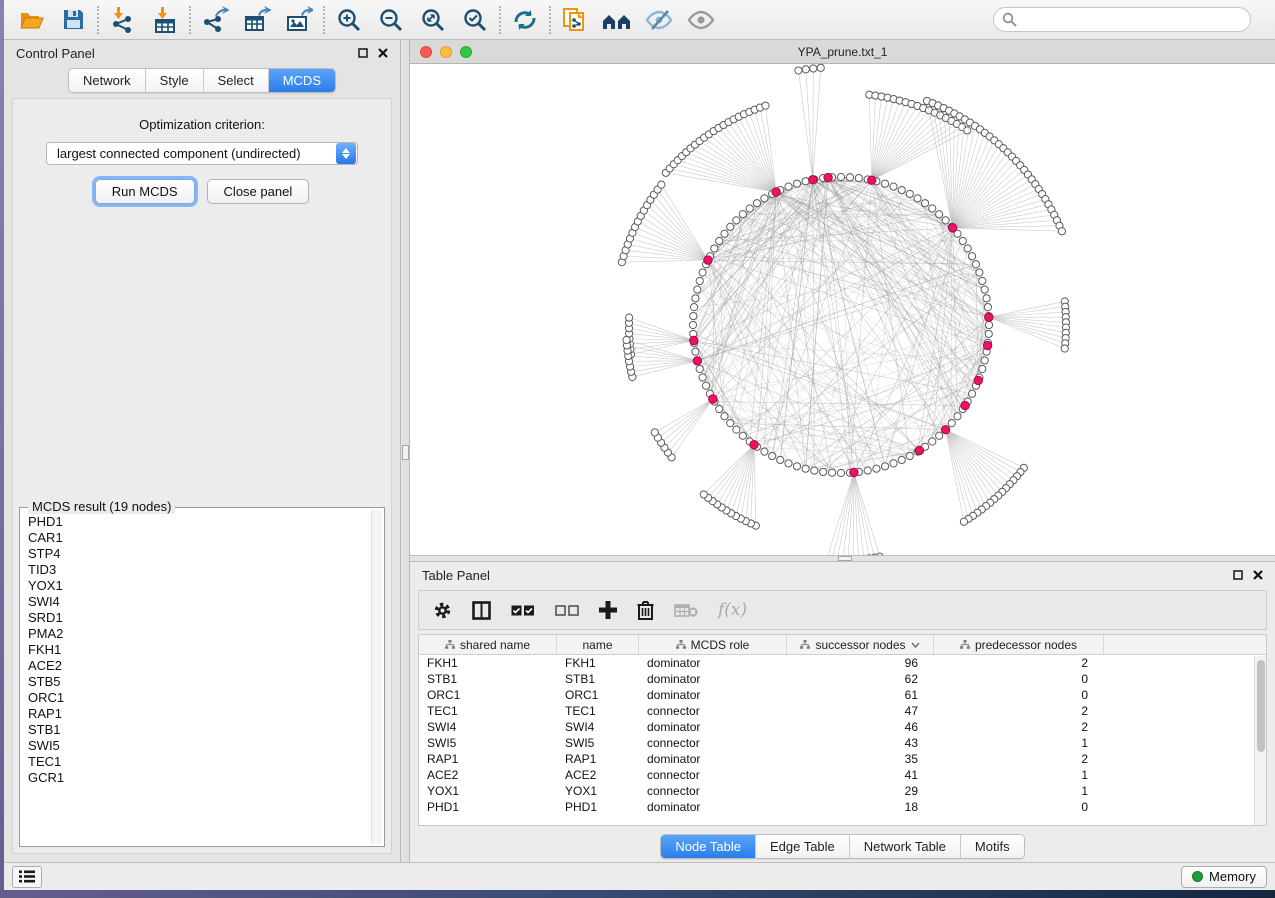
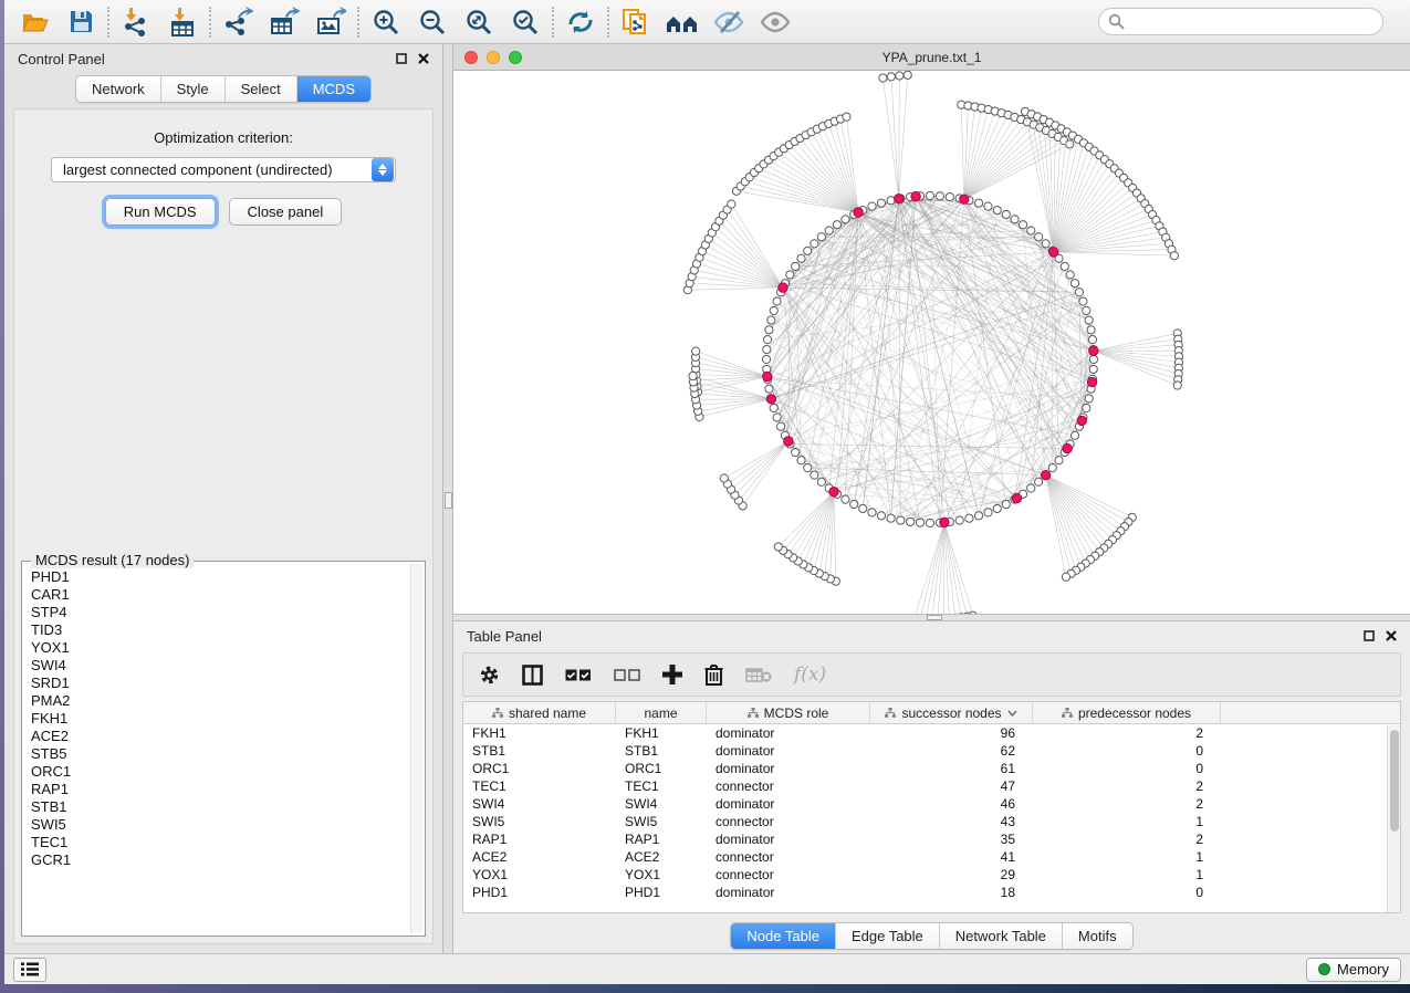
  Control Panel
  Network
  Style
  Select
  MCDS
  Optimization criterion:
  largest connected component (undirected)
  Run MCDS
  Close panel
- MCDS result (19 nodes)
+ MCDS result (17 nodes)
  PHD1
  CAR1
  STP4
  TID3
  YOX1
  SWI4
  SRD1
  PMA2
  FKH1
  ACE2
  STB5
  ORC1
  RAP1
  STB1
  SWI5
  TEC1
  GCR1
  YPA_prune.txt_1
  Table Panel
  f(x)
  shared name
  name
  MCDS role
  successor nodes
  predecessor nodes
  FKH1
  FKH1
  dominator
  96
  2
  STB1
  STB1
  dominator
  62
  0
  ORC1
  ORC1
  dominator
  61
  0
  TEC1
  TEC1
  connector
  47
  2
  SWI4
  SWI4
  dominator
  46
  2
  SWI5
  SWI5
  connector
  43
  1
  RAP1
  RAP1
  dominator
  35
  2
  ACE2
  ACE2
  connector
  41
  1
  YOX1
  YOX1
  connector
  29
  1
  PHD1
  PHD1
  dominator
  18
  0
  Node Table
  Edge Table
  Network Table
  Motifs
  Memory
